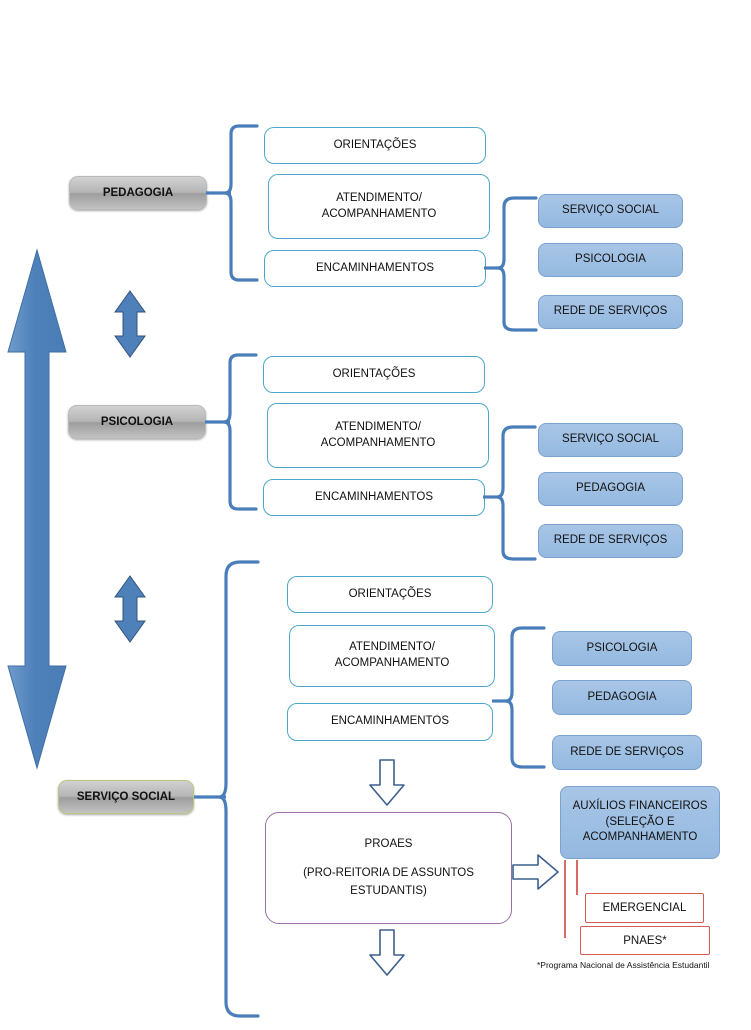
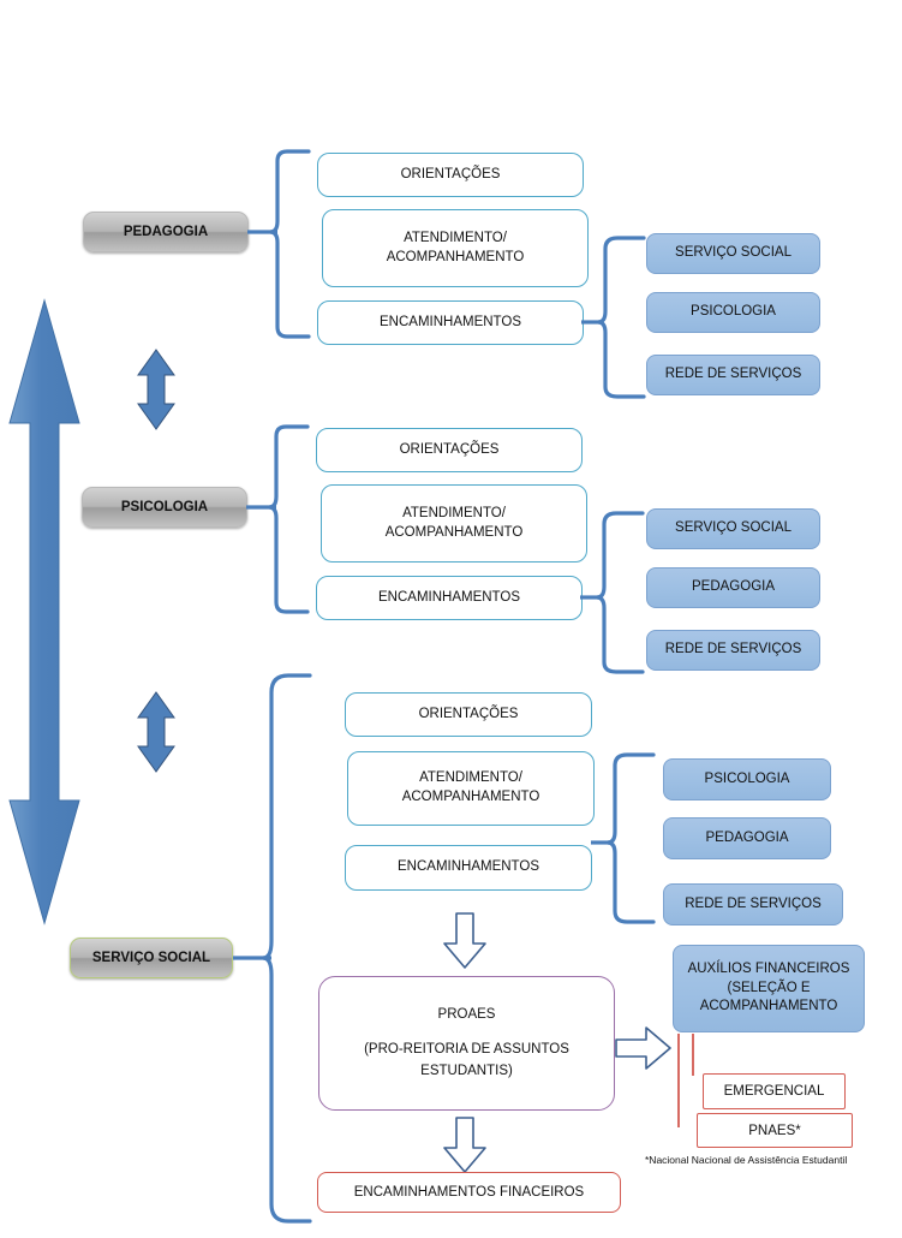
  PEDAGOGIA
  ORIENTAÇÕES
  ATENDIMENTO/
  ACOMPANHAMENTO
  ENCAMINHAMENTOS
  SERVIÇO SOCIAL
  PSICOLOGIA
  REDE DE SERVIÇOS
  PSICOLOGIA
  ORIENTAÇÕES
  ATENDIMENTO/
  ACOMPANHAMENTO
  ENCAMINHAMENTOS
  SERVIÇO SOCIAL
  PEDAGOGIA
  REDE DE SERVIÇOS
  SERVIÇO SOCIAL
  ORIENTAÇÕES
  ATENDIMENTO/
  ACOMPANHAMENTO
  ENCAMINHAMENTOS
  PSICOLOGIA
  PEDAGOGIA
  REDE DE SERVIÇOS
  PROAES
  (PRO-REITORIA DE ASSUNTOS
  ESTUDANTIS)
+ ENCAMINHAMENTOS FINACEIROS
  AUXÍLIOS FINANCEIROS
  (SELEÇÃO E
  ACOMPANHAMENTO
  EMERGENCIAL
  PNAES*
- *Programa Nacional de Assistência Estudantil
+ *Nacional Nacional de Assistência Estudantil
